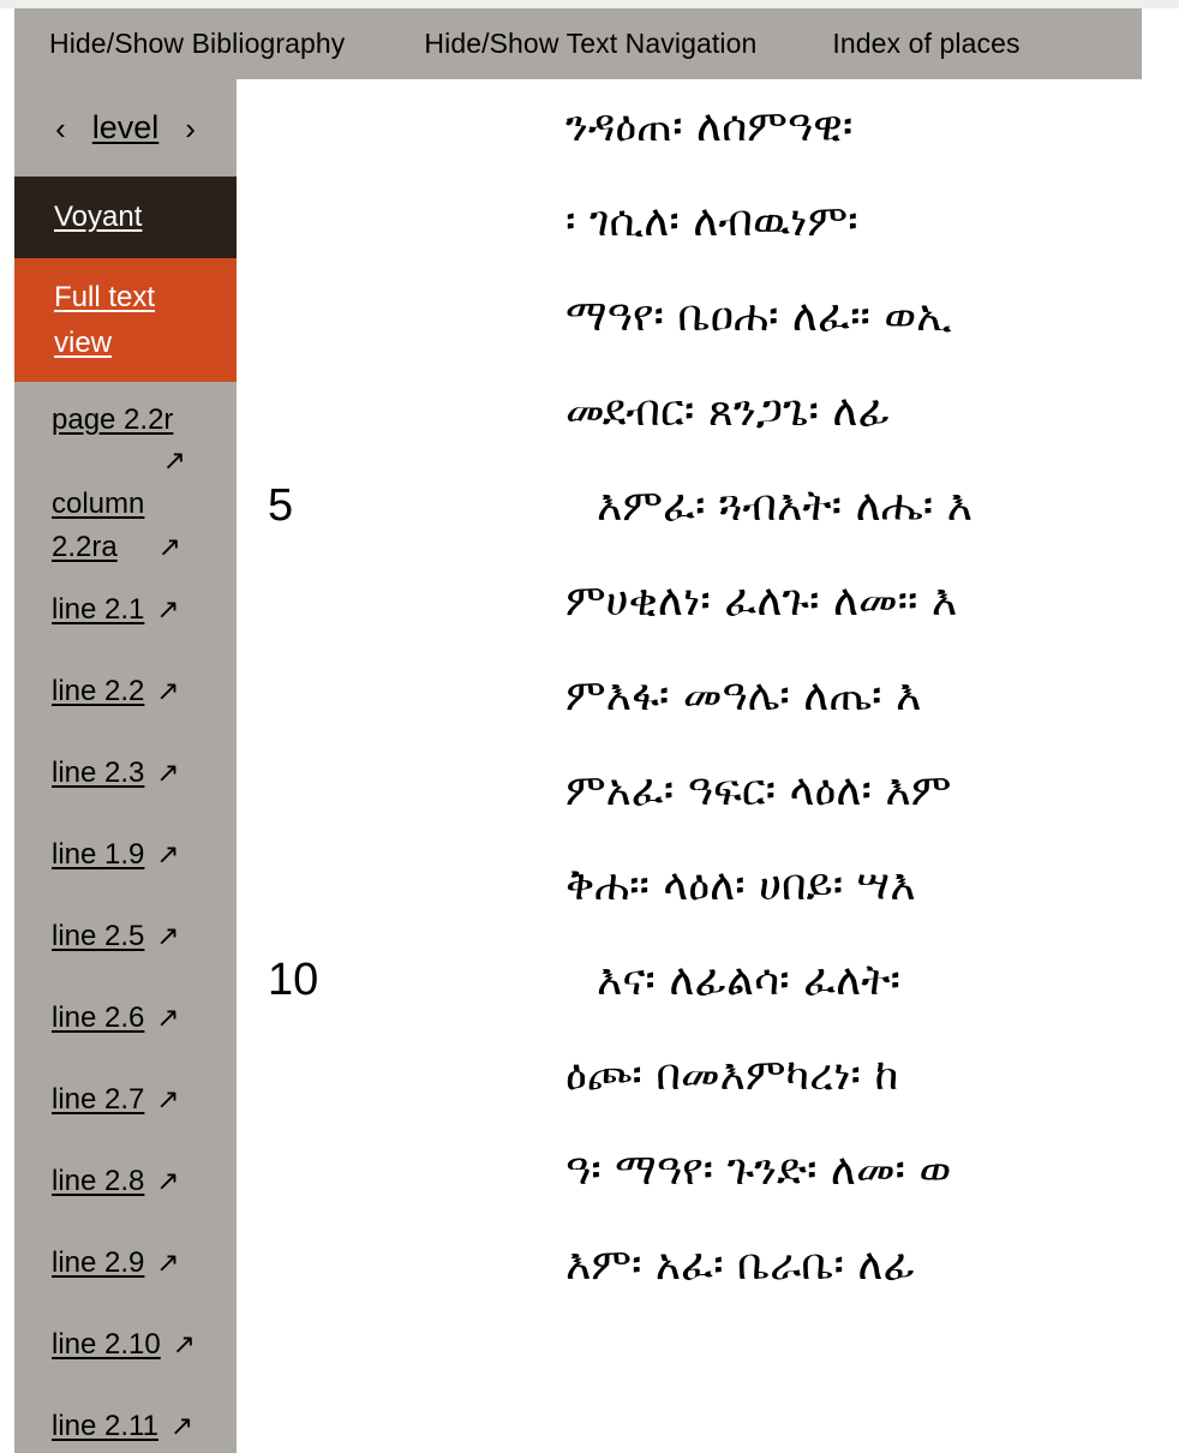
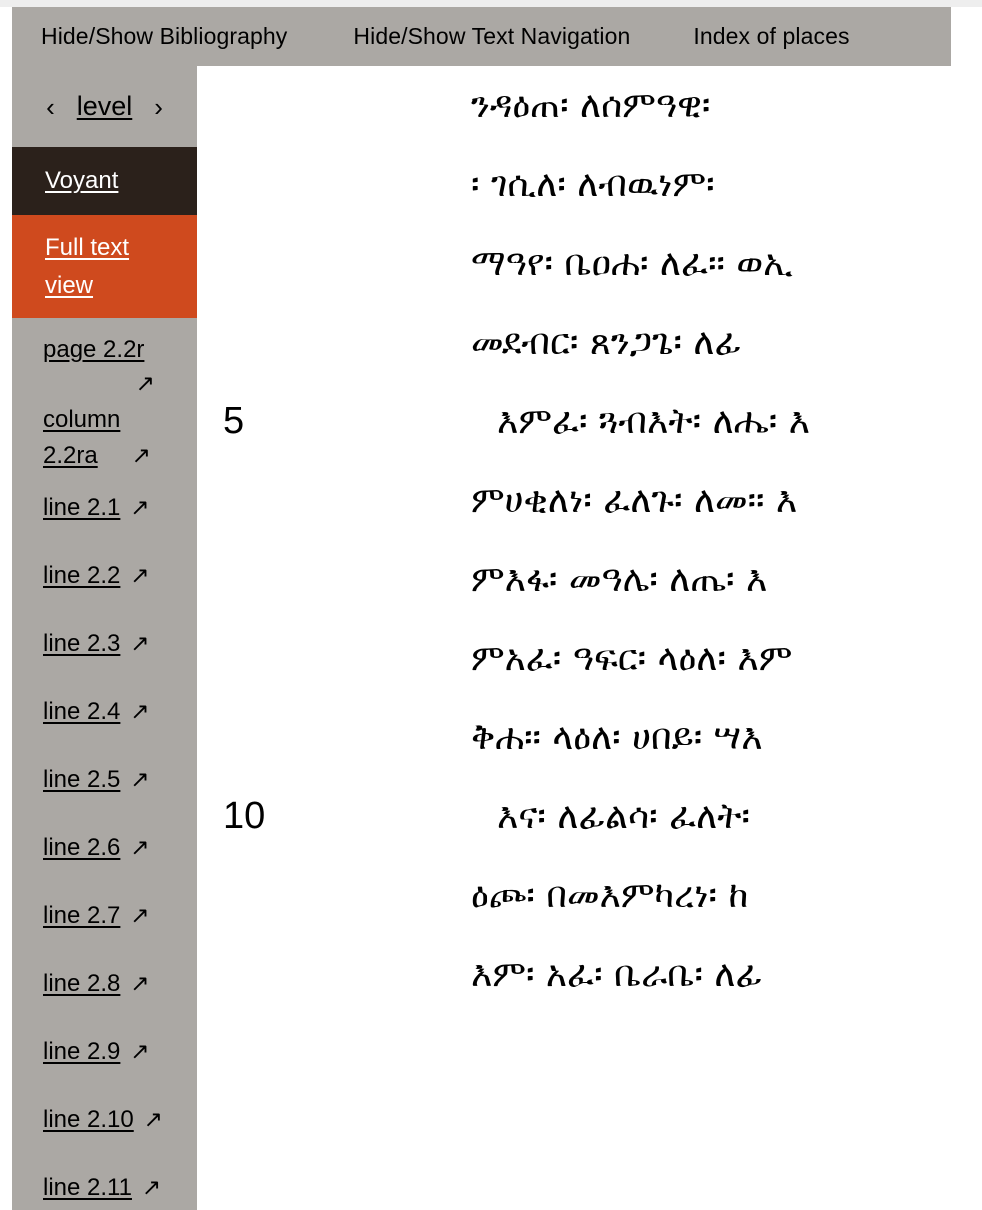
  Hide/Show Bibliography
  Hide/Show Text Navigation
  Index of places
  ‹
  level
  ›
  Voyant
  Full text
  view
  page 2.2r
  ↗
  column
  2.2ra
  ↗
  line 2.1
  ↗
  line 2.2
  ↗
  line 2.3
  ↗
- line 1.9
+ line 2.4
  ↗
  line 2.5
  ↗
  line 2.6
  ↗
  line 2.7
  ↗
  line 2.8
  ↗
  line 2.9
  ↗
  line 2.10
  ↗
  line 2.11
  ↗
  ንዳዕጠ፡ ለሰምዓዊ፡
  ፡ ገሲለ፡ ለብዉነም፡
  ማዓየ፡ ቤዐሐ፡ ለፈ። ወኢ
  መደብር፡ ጸንጋጌ፡ ለፊ
  5
  እምፈ፡ ጓብእት፡ ለሔ፡ እ
  ምሀቂለነ፡ ፈለጉ፡ ለመ። እ
  ምእፋ፡ መዓሌ፡ ለጤ፡ እ
  ምአፈ፡ ዓፍር፡ ላዕለ፡ እም
  ቅሐ። ላዕለ፡ ሀበይ፡ ሣእ
  10
  እና፡ ለፊልሳ፡ ፈለት፡
  ዕጮ፡ በመእምካረነ፡ ከ
- ዓ፡ ማዓየ፡ ጉንድ፡ ለመ፡ ወ
  እም፡ አፈ፡ ቤራቤ፡ ለፊ
